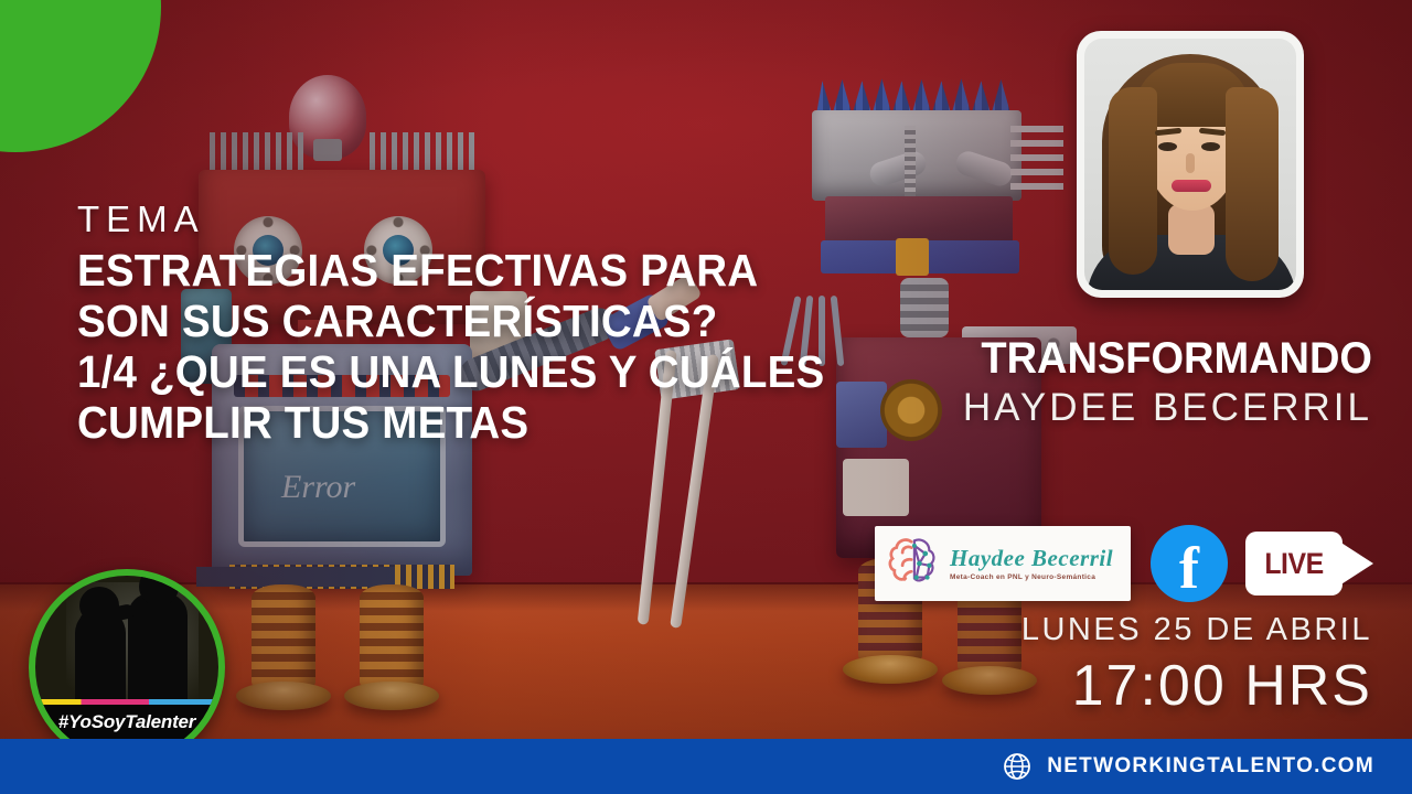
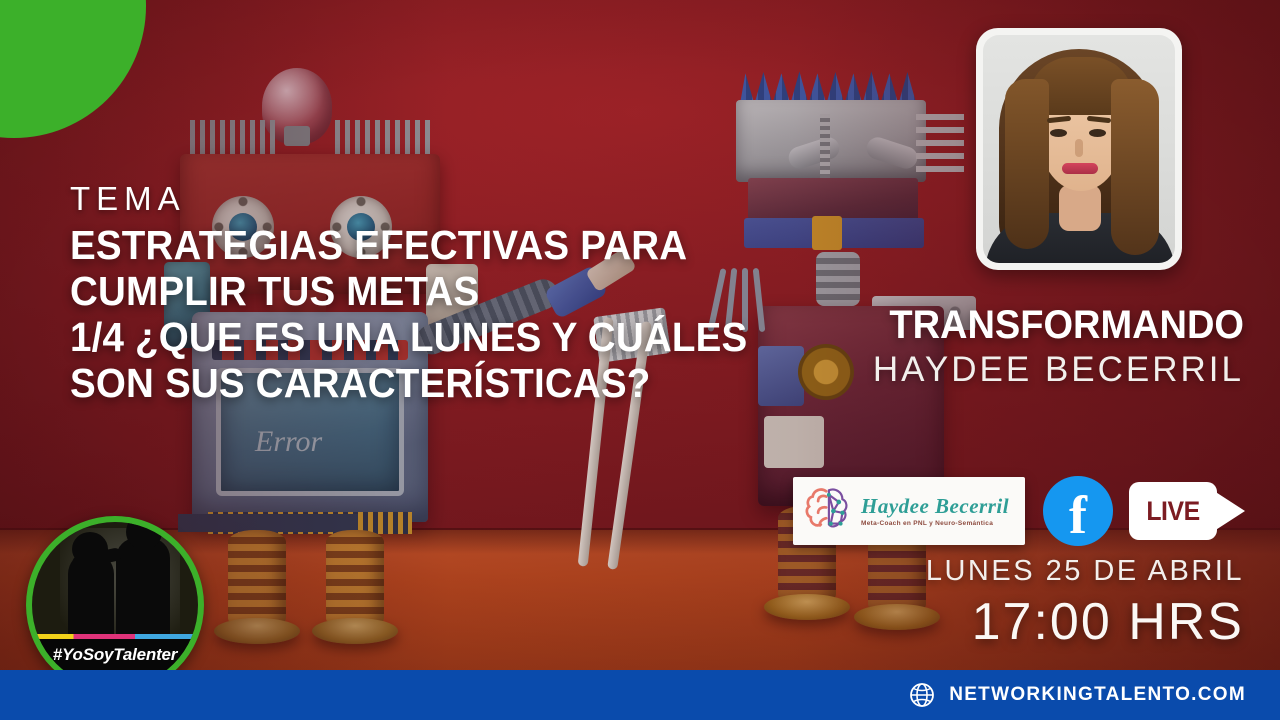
  TEMA
  ESTRATEGIAS EFECTIVAS PARA
- SON SUS CARACTERÍSTICAS?
+ CUMPLIR TUS METAS
  1/4 ¿QUE ES UNA LUNES Y CUÁLES
- CUMPLIR TUS METAS
+ SON SUS CARACTERÍSTICAS?
  TRANSFORMANDO
  HAYDEE BECERRIL
  Haydee Becerril
  f
  LIVE
  LUNES 25 DE ABRIL
  17:00 HRS
  #YoSoyTalenter
  NETWORKINGTALENTO.COM
